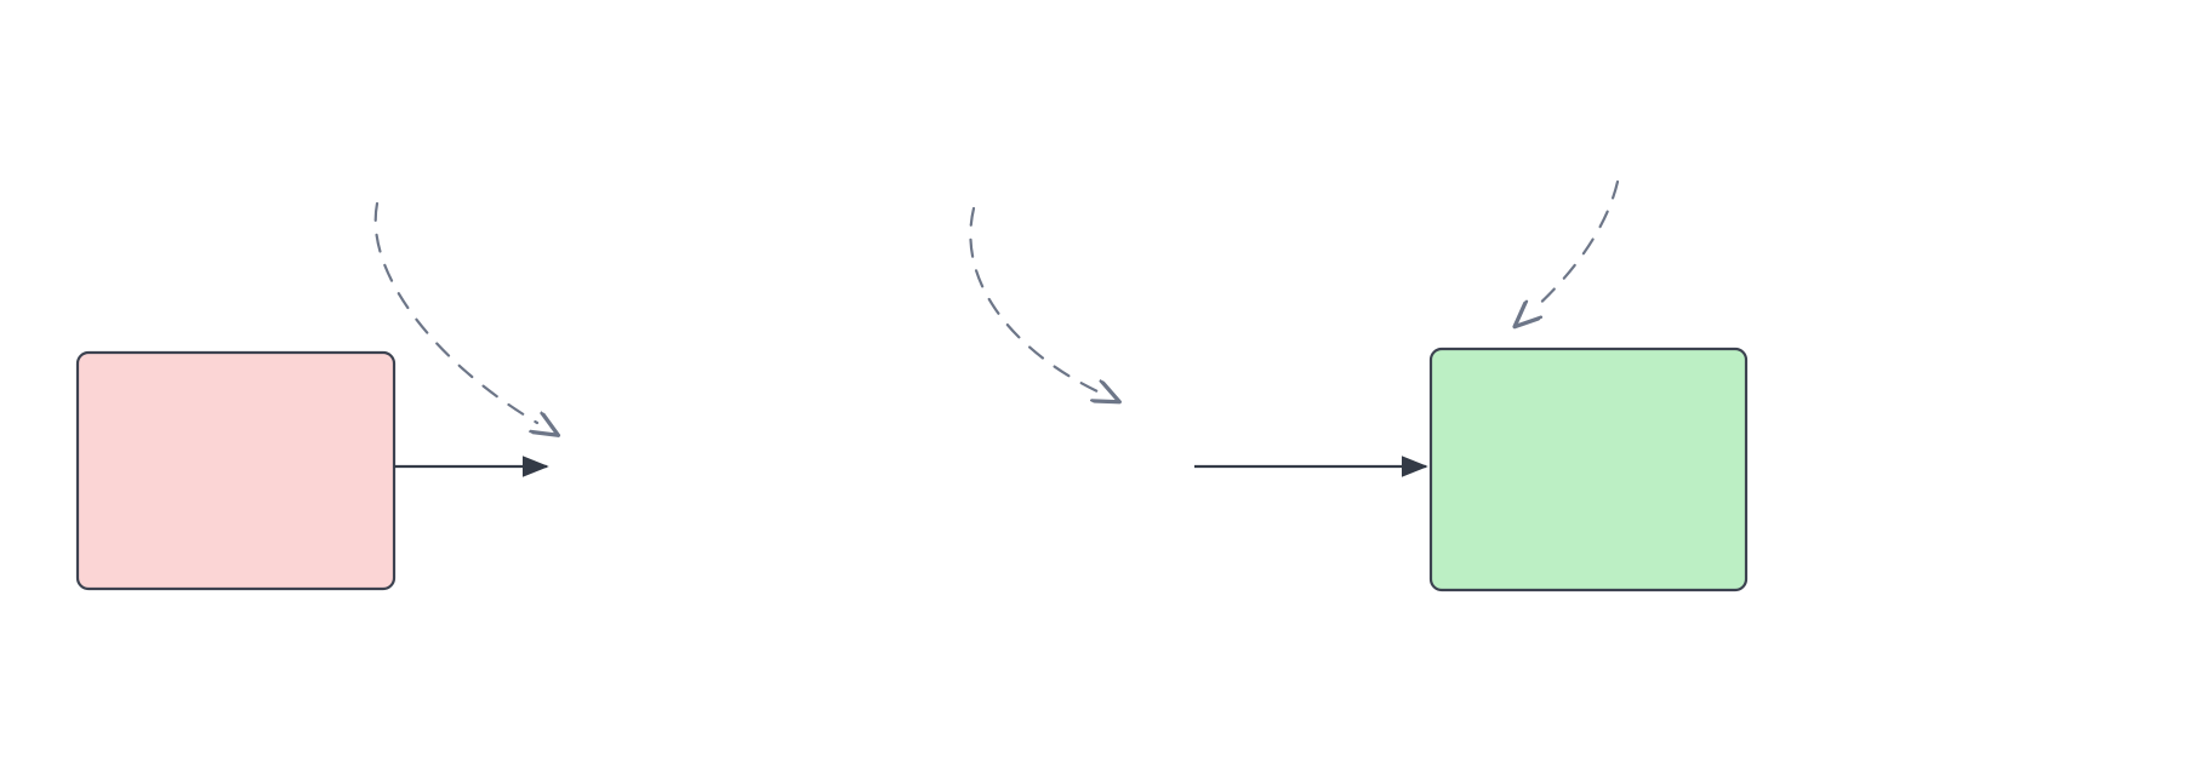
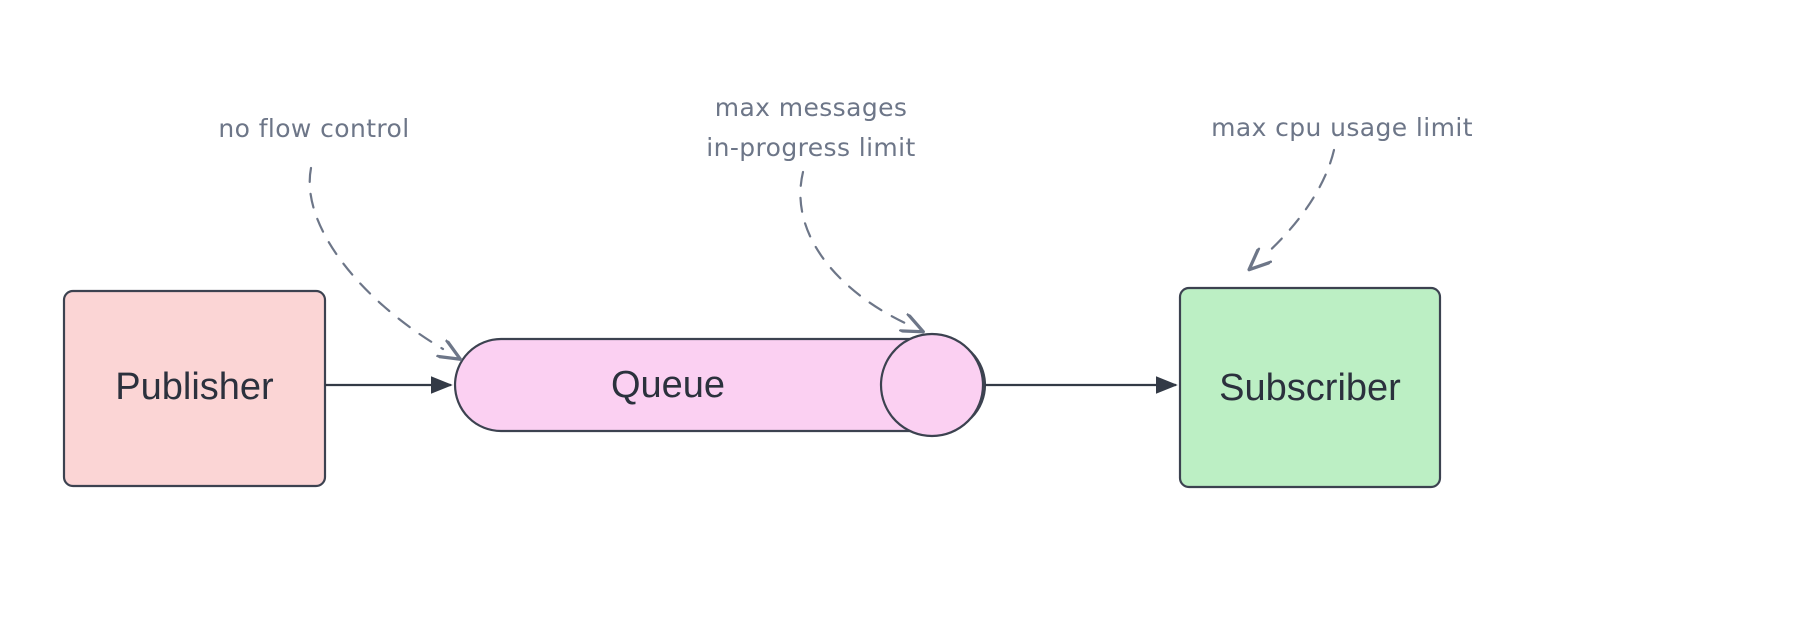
+ Publisher
+ Queue
+ Subscriber
+ no flow control
+ max messages
+ in-progress limit
+ max cpu usage limit
